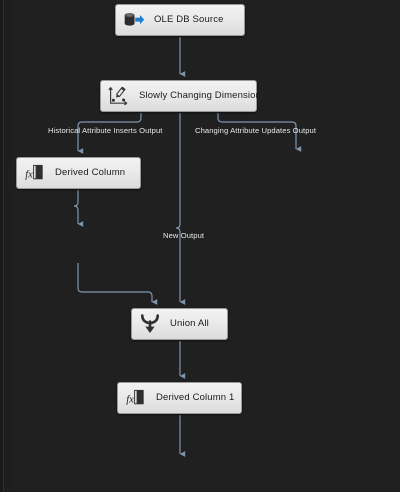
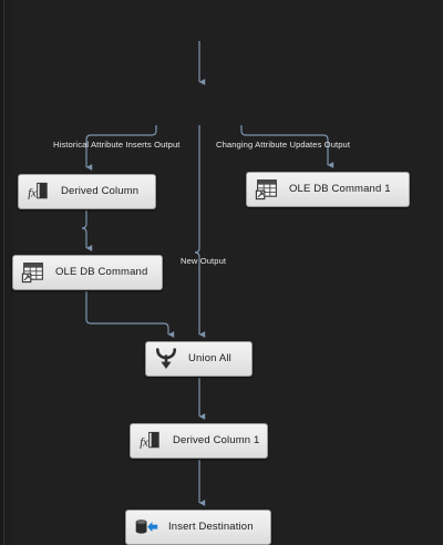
  Historical Attribute Inserts Output
  Changing Attribute Updates Output
  New Output
- OLE DB Source
- Slowly Changing Dimension
  fx
  Derived Column
+ OLE DB Command 1
+ OLE DB Command
  Union All
  fx
  Derived Column 1
+ Insert Destination
